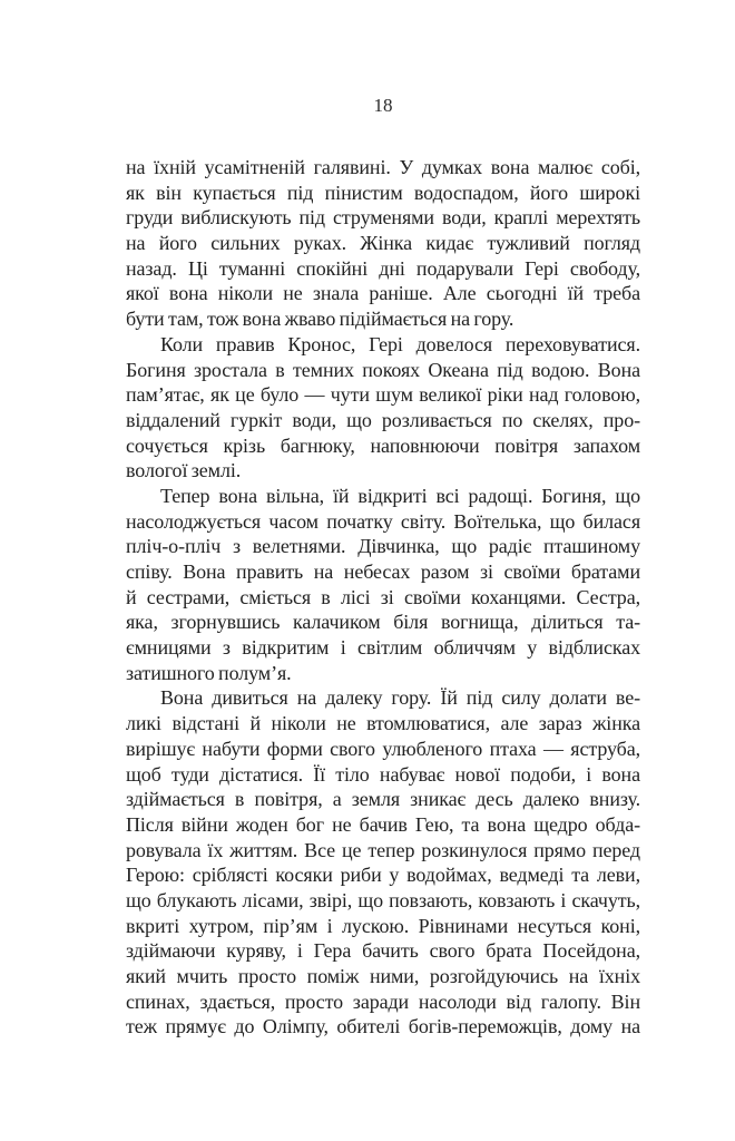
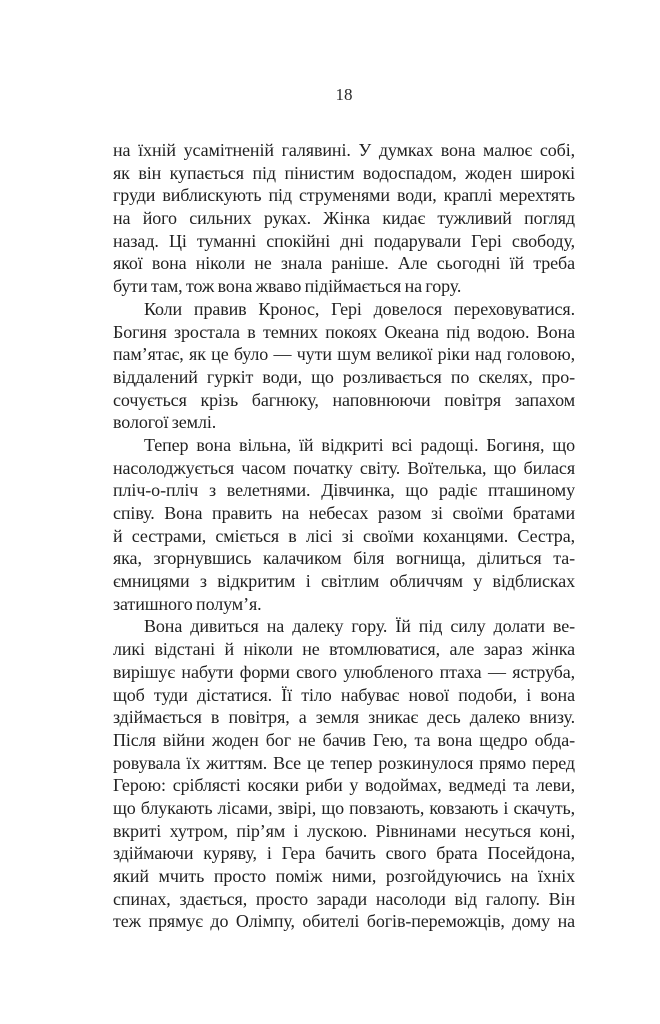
  18
  на їхній усамітненій галявині. У думках вона малює собі,
- як він купається під пінистим водоспадом, його широкі
+ як він купається під пінистим водоспадом, жоден широкі
  груди виблискують під струменями води, краплі мерехтять
  на його сильних руках. Жінка кидає тужливий погляд
  назад. Ці туманні спокійні дні подарували Гері свободу,
  якої вона ніколи не знала раніше. Але сьогодні їй треба
  бути там, тож вона жваво підіймається на гору.
  Коли правив Кронос, Гері довелося переховуватися.
  Богиня зростала в темних покоях Океана під водою. Вона
  пам’ятає, як це було — чути шум великої ріки над головою,
  віддалений гуркіт води, що розливається по скелях, про-
  сочується крізь багнюку, наповнюючи повітря запахом
  вологої землі.
  Тепер вона вільна, їй відкриті всі радощі. Богиня, що
  насолоджується часом початку світу. Воїтелька, що билася
  пліч-о-пліч з велетнями. Дівчинка, що радіє пташиному
  співу. Вона править на небесах разом зі своїми братами
  й сестрами, сміється в лісі зі своїми коханцями. Сестра,
  яка, згорнувшись калачиком біля вогнища, ділиться та-
  ємницями з відкритим і світлим обличчям у відблисках
  затишного полум’я.
  Вона дивиться на далеку гору. Їй під силу долати ве-
  ликі відстані й ніколи не втомлюватися, але зараз жінка
  вирішує набути форми свого улюбленого птаха — яструба,
  щоб туди дістатися. Її тіло набуває нової подоби, і вона
  здіймається в повітря, а земля зникає десь далеко внизу.
  Після війни жоден бог не бачив Гею, та вона щедро обда-
  ровувала їх життям. Все це тепер розкинулося прямо перед
  Герою: сріблясті косяки риби у водоймах, ведмеді та леви,
  що блукають лісами, звірі, що повзають, ковзають і скачуть,
  вкриті хутром, пір’ям і лускою. Рівнинами несуться коні,
  здіймаючи куряву, і Гера бачить свого брата Посейдона,
  який мчить просто поміж ними, розгойдуючись на їхніх
  спинах, здається, просто заради насолоди від галопу. Він
  теж прямує до Олімпу, обителі богів-переможців, дому на
